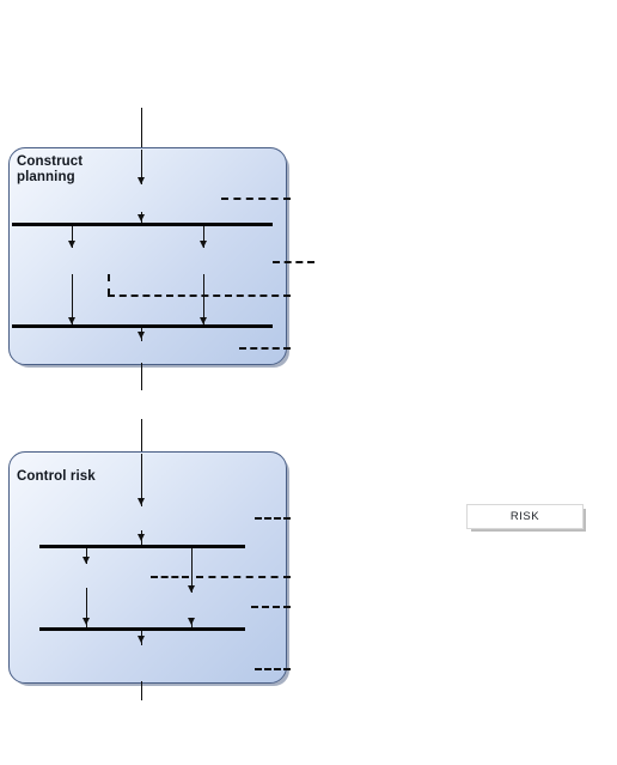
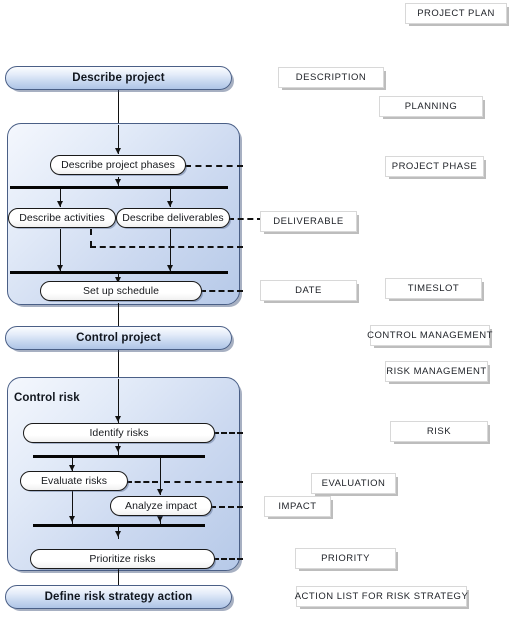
- Construct
- planning
  Control risk
+ Describe project
+ Control project
+ Define risk strategy action
+ Describe project phases
+ Describe activities
+ Describe deliverables
+ Set up schedule
+ Identify risks
+ Evaluate risks
+ Analyze impact
+ Prioritize risks
+ PROJECT PLAN
+ DESCRIPTION
+ PLANNING
+ PROJECT PHASE
+ DELIVERABLE
+ DATE
+ TIMESLOT
+ CONTROL MANAGEMENT
+ RISK MANAGEMENT
  RISK
+ EVALUATION
+ IMPACT
+ PRIORITY
+ ACTION LIST FOR RISK STRATEGY
